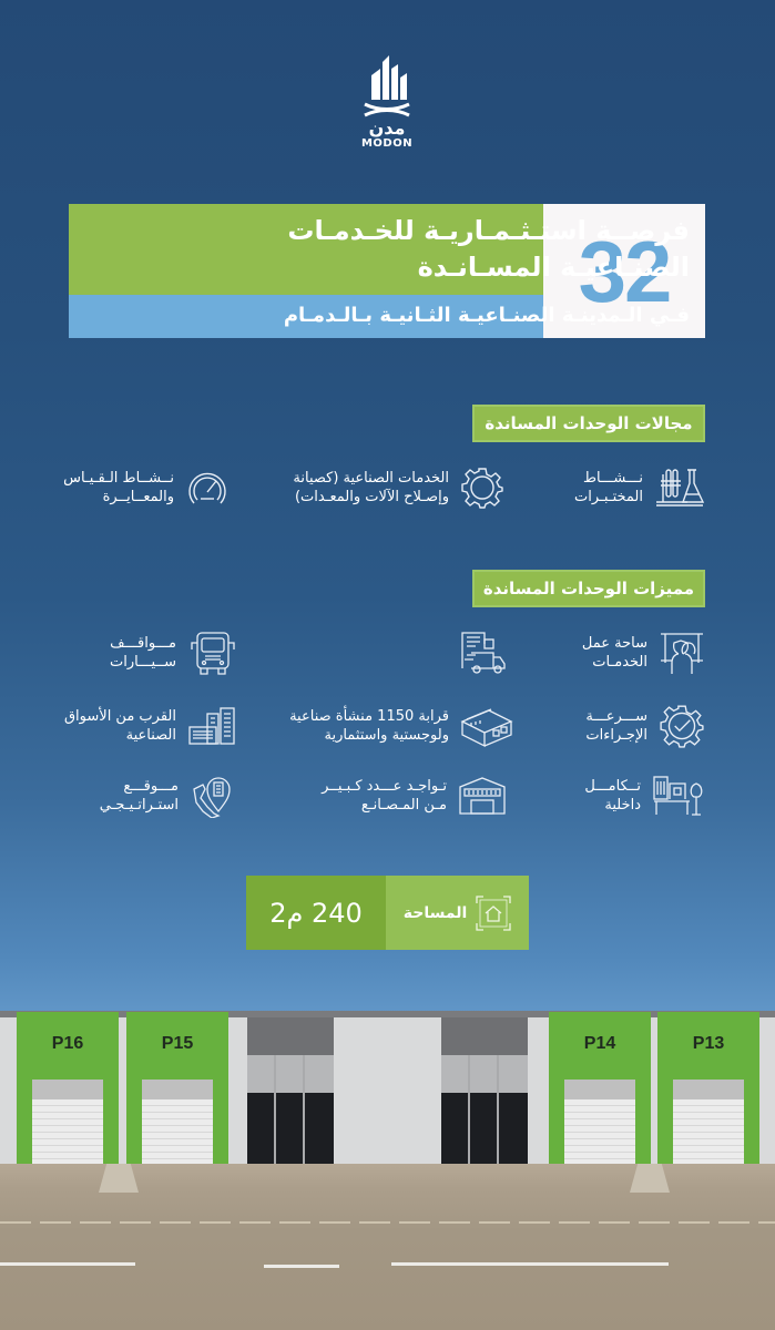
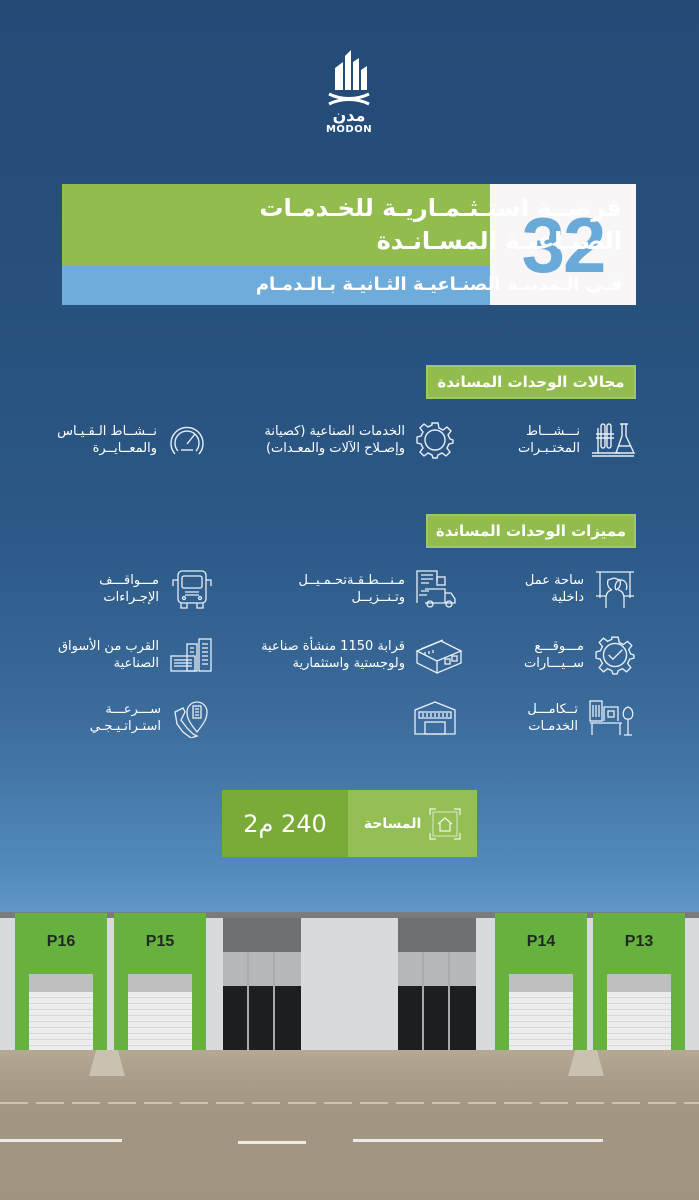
  مدن
  MODON
  32
  رصـةتـثـمـاريـة للخـدمـاتصنـاعيـ المسـانـدة
  مجالات الوحدات المساندة
  نـــشـــاط
  المختـبـرات
  الخدمات الصناعية (كصيانة
  وإصـلاح الآلات والمعـدات)
  نــشــاط الـقـيـاس
  والمعــايــرة
  مميزات الوحدات المساندة
  ساحة عمل
- الخدمـات
+ داخلية
+ مـنـــطـقـةتحـمـيــل
+ وتـنــزيــل
  مـــواقـــف
- ســيـــارات
+ الإجـراءات
- ســـرعـــة
+ مـــوقـــع
- الإجـراءات
+ ســيـــارات
  قرابة 1150 منشأة صناعية
  ولوجستية واستثمارية
  القرب من الأسواق
  الصناعية
  تــكامـــل
- داخلية
+ الخدمـات
- تـواجـد عـــدد كـبـيــر
- مـن المـصـانـع
- مـــوقـــع
+ ســـرعـــة
  استـراتـيـجـي
  240 م2
  المساحة
  P16
  P15
  P14
  P13
